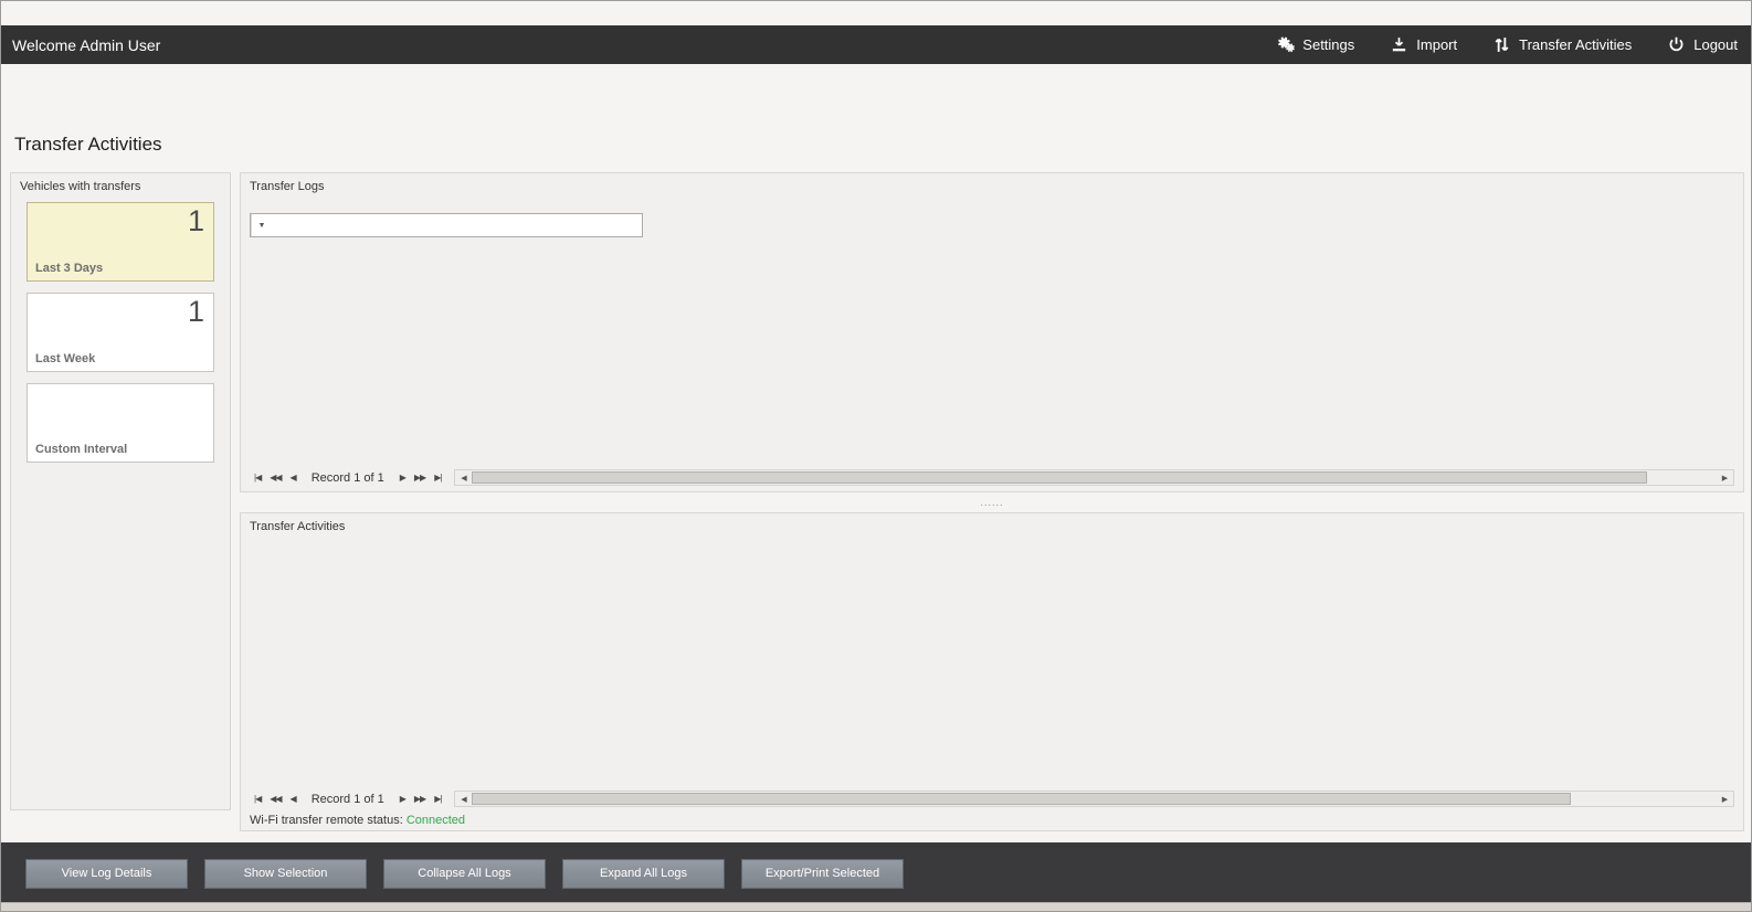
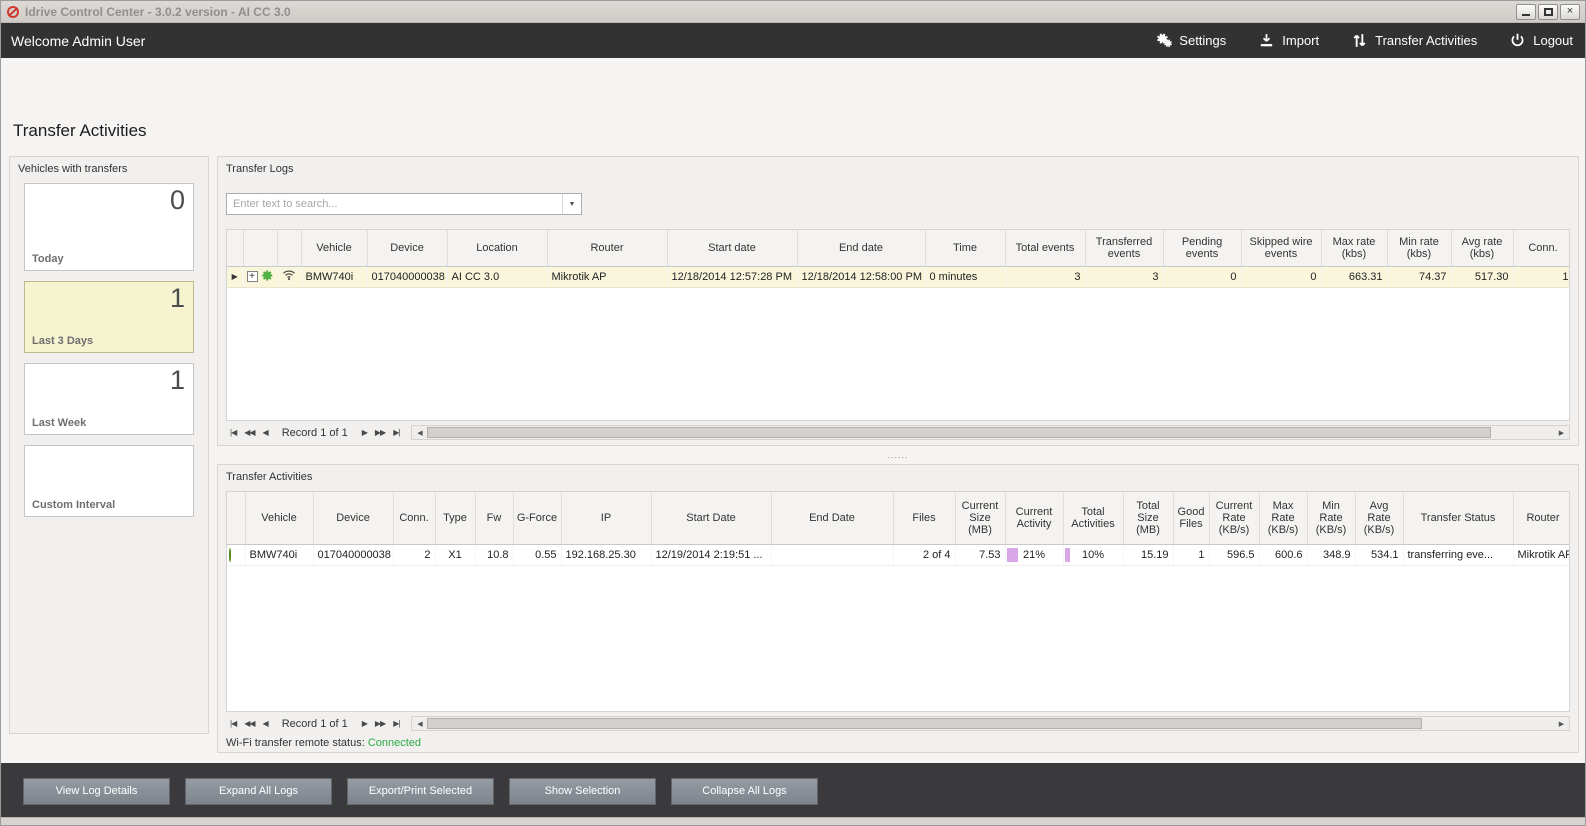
+ Idrive Control Center - 3.0.2 version - AI CC 3.0
+ ×
  Welcome Admin User
  Settings
  Import
  Transfer Activities
  Logout
  Transfer Activities
  Vehicles with transfers
+ 0
+ Today
  1
  Last 3 Days
  1
  Last Week
  Custom Interval
  Transfer Logs
+ Enter text to search...
+ 			Vehicle	Device	Location	Router	Start date	End date	Time	Total events	Transferred events	Pending events	Skipped wire events	Max rate (kbs)	Min rate (kbs)	Avg rate (kbs)	Conn.
+ ▶	+		BMW740i	017040000038	AI CC 3.0	Mikrotik AP	12/18/2014 12:57:28 PM	12/18/2014 12:58:00 PM	0 minutes	3	3	0	0	663.31	74.37	517.30	1
  |◀
  ◀◀
  ◀
  Record 1 of 1
  ▶
  ▶▶
  ▶|
  ......
  Transfer Activities
+ 	Vehicle	Device	Conn.	Type	Fw	G-Force	IP	Start Date	End Date	Files	Current Size (MB)	Current Activity	Total Activities	Total Size (MB)	Good Files	Current Rate (KB/s)	Max Rate (KB/s)	Min Rate (KB/s)	Avg Rate (KB/s)	Transfer Status	Router
+ 	BMW740i	017040000038	2	X1	10.8	0.55	192.168.25.30	12/19/2014 2:19:51 ...		2 of 4	7.53	21%	10%	15.19	1	596.5	600.6	348.9	534.1	transferring eve...	Mikrotik AP
  |◀
  ◀◀
  ◀
  Record 1 of 1
  ▶
  ▶▶
  ▶|
  Wi-Fi transfer remote status: Connected
  View Log Details
- Show Selection
+ Expand All Logs
- Collapse All Logs
+ Export/Print Selected
- Expand All Logs
+ Show Selection
- Export/Print Selected
+ Collapse All Logs
